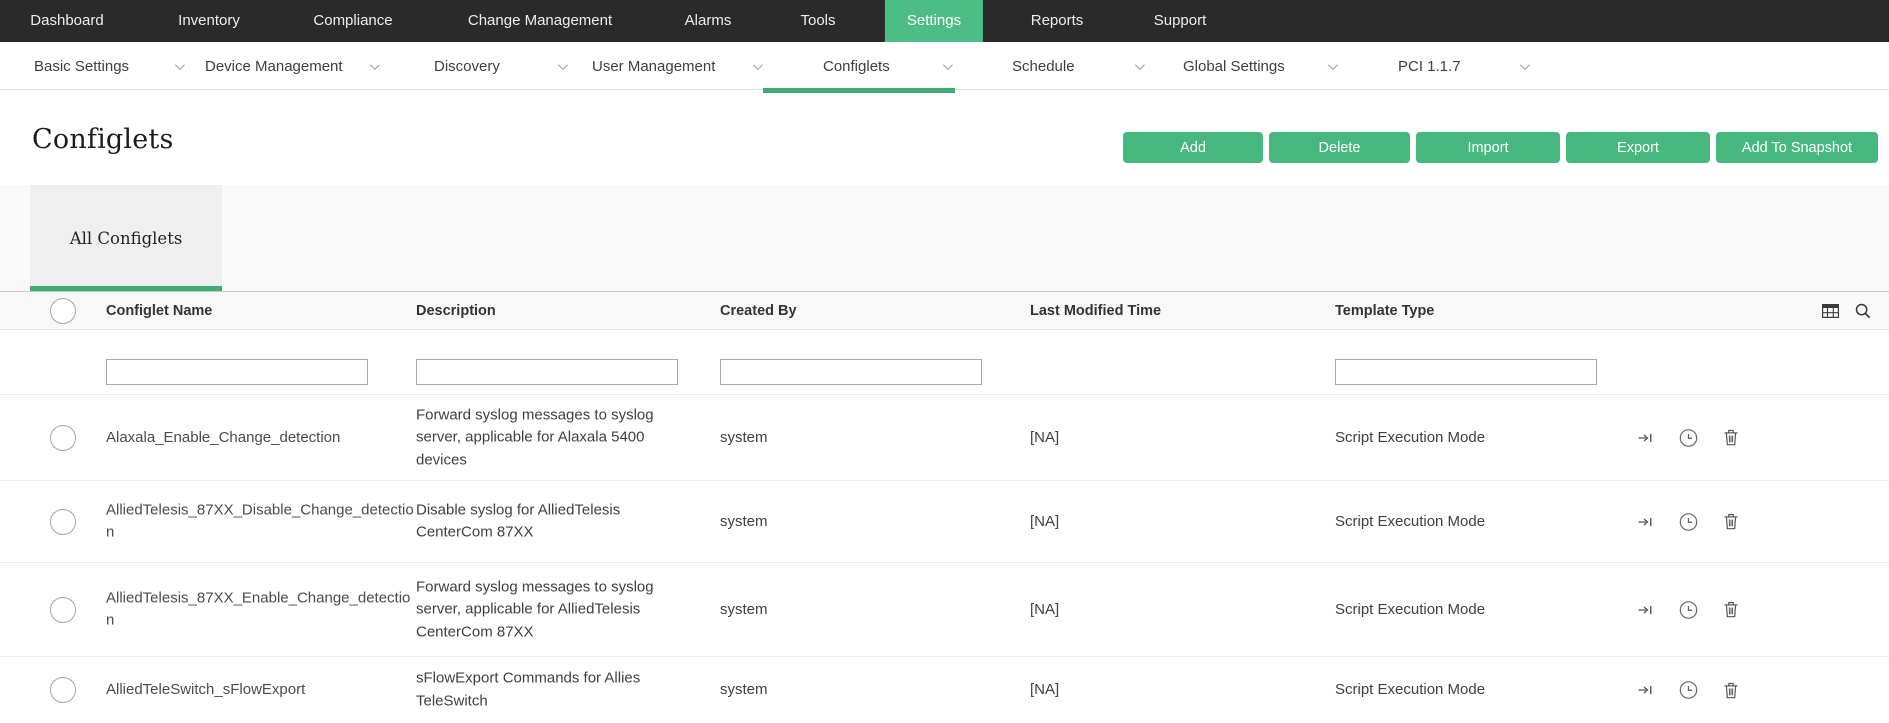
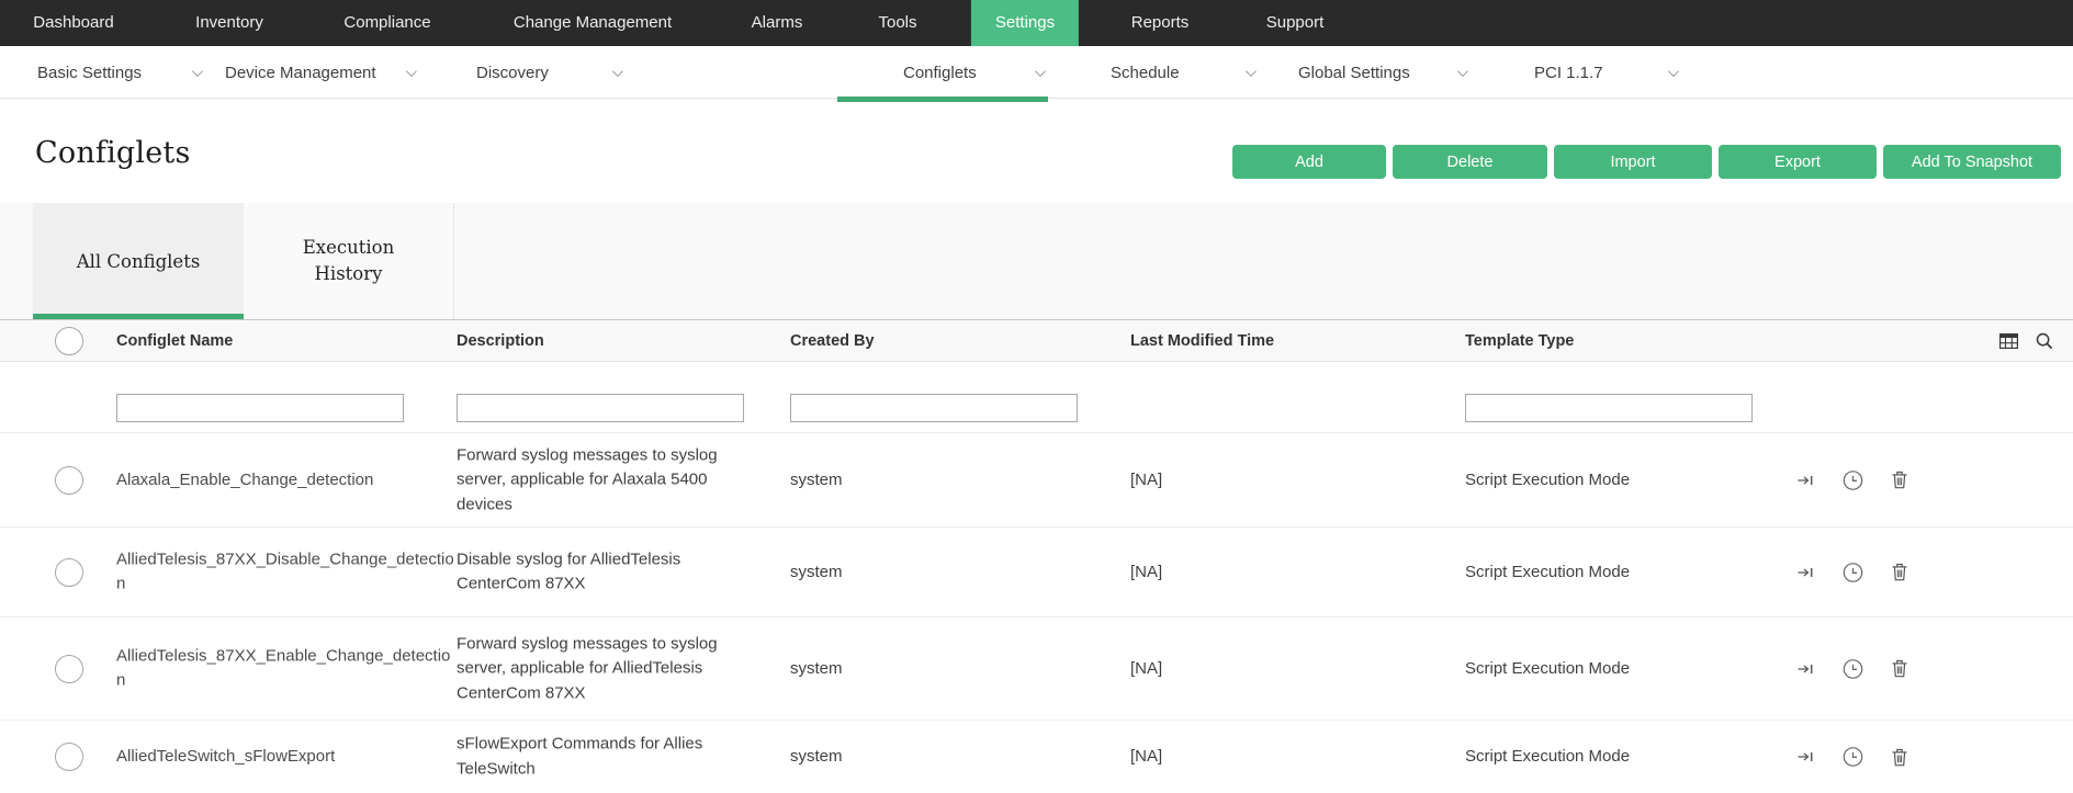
  Dashboard
  Inventory
  Compliance
  Change Management
  Alarms
  Tools
  Settings
  Reports
  Support
  Basic Settings
  Device Management
  Discovery
- User Management
  Configlets
  Schedule
  Global Settings
  PCI 1.1.7
  Configlets
  Add
  Delete
  Import
  Export
  Add To Snapshot
  All Configlets
+ Execution History
  Configlet Name
  Description
  Created By
  Last Modified Time
  Template Type
  Alaxala_Enable_Change_detection
  Forward syslog messages to syslog server, applicable for Alaxala 5400 devices
  system
  [NA]
  Script Execution Mode
  AlliedTelesis_87XX_Disable_Change_detection
  Disable syslog for AlliedTelesis CenterCom 87XX
  system
  [NA]
  Script Execution Mode
  AlliedTelesis_87XX_Enable_Change_detection
  Forward syslog messages to syslog server, applicable for AlliedTelesis CenterCom 87XX
  system
  [NA]
  Script Execution Mode
  AlliedTeleSwitch_sFlowExport
  sFlowExport Commands for Allies TeleSwitch
  system
  [NA]
  Script Execution Mode
